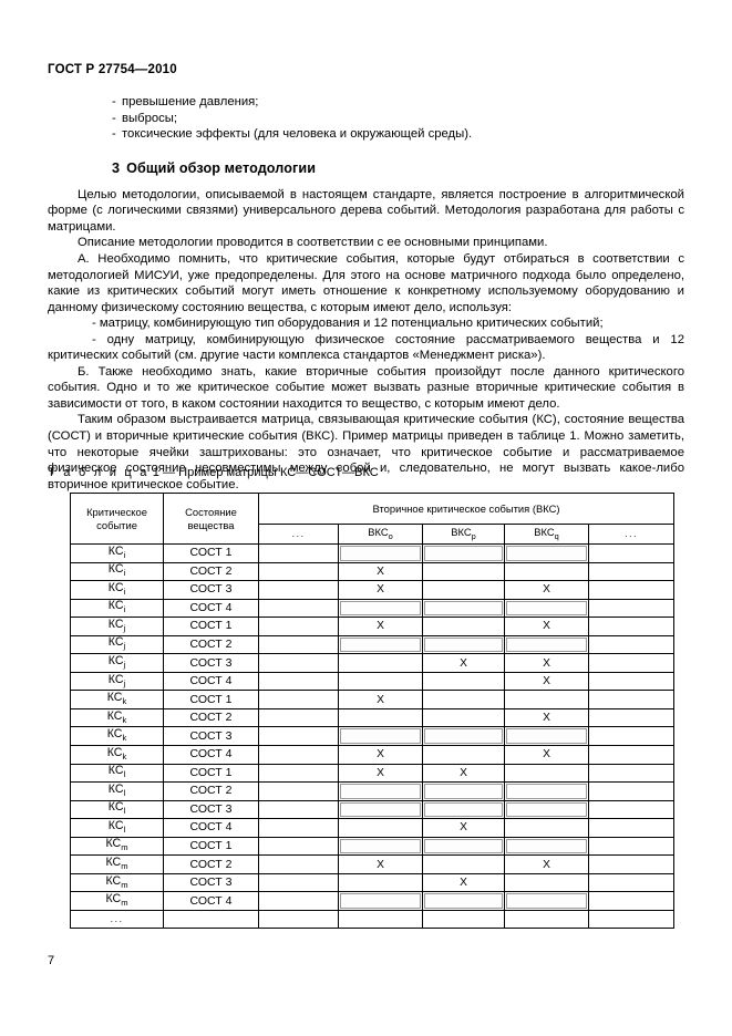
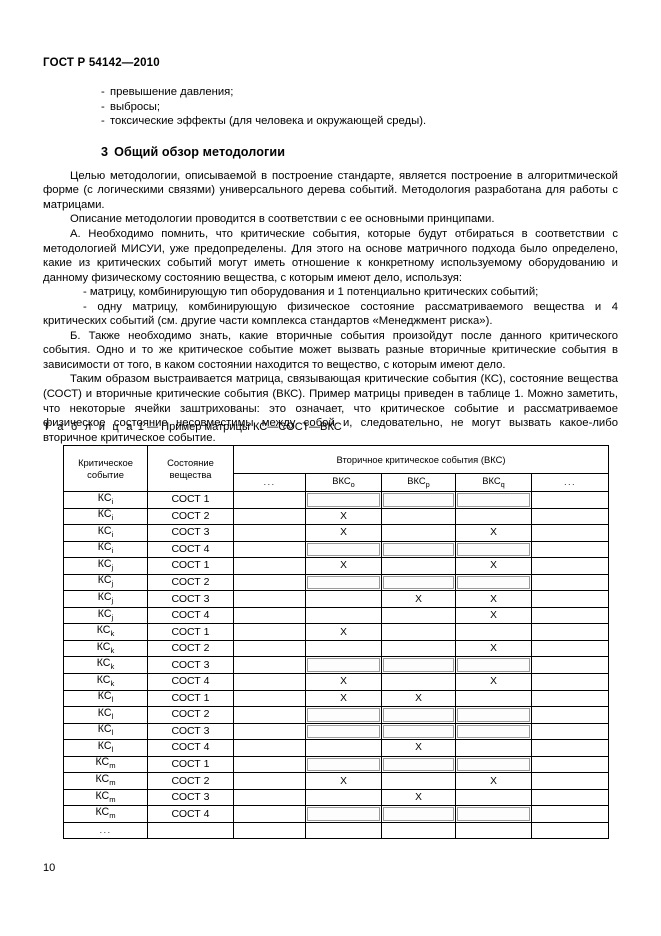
- ГОСТ Р 27754—2010
+ ГОСТ Р 54142—2010
  - превышение давления;
  - выбросы;
  - токсические эффекты (для человека и окружающей среды).
  3 Общий обзор методологии
- Целью методологии, описываемой в настоящем стандарте, является построение в алгоритмической форме (с логическими связями) универсального дерева событий. Методология разработана для работы с матрицами.
+ Целью методологии, описываемой в построение стандарте, является построение в алгоритмической форме (с логическими связями) универсального дерева событий. Методология разработана для работы с матрицами.
  Описание методологии проводится в соответствии с ее основными принципами.
  А. Необходимо помнить, что критические события, которые будут отбираться в соответствии с методологией МИСУИ, уже предопределены. Для этого на основе матричного подхода было определено, какие из критических событий могут иметь отношение к конкретному используемому оборудованию и данному физическому состоянию вещества, с которым имеют дело, используя:
- - матрицу, комбинирующую тип оборудования и 12 потенциально критических событий;
+ - матрицу, комбинирующую тип оборудования и 1 потенциально критических событий;
- - одну матрицу, комбинирующую физическое состояние рассматриваемого вещества и 12 критических событий (см. другие части комплекса стандартов «Менеджмент риска»).
+ - одну матрицу, комбинирующую физическое состояние рассматриваемого вещества и 4 критических событий (см. другие части комплекса стандартов «Менеджмент риска»).
  Б. Также необходимо знать, какие вторичные события произойдут после данного критического события. Одно и то же критическое событие может вызвать разные вторичные критические события в зависимости от того, в каком состоянии находится то вещество, с которым имеют дело.
  Таким образом выстраивается матрица, связывающая критические события (КС), состояние вещества (СОСТ) и вторичные критические события (ВКС). Пример матрицы приведен в таблице 1. Можно заметить, что некоторые ячейки заштрихованы: это означает, что критическое событие и рассматриваемое физическое состояние несовместимы между собой и, следовательно, не могут вызвать какое-либо вторичное критическое событие.
  Т а б л и ц а 1 — Пример матрицы КС—СОСТ—ВКС
  Критическое событие	Состояние вещества	Вторичное критическое события (ВКС)
  ...	ВКСo	ВКСp	ВКСq	...
  КСi	СОСТ 1
  КСi	СОСТ 2		X
  КСi	СОСТ 3		X		X
  КСi	СОСТ 4
  КСj	СОСТ 1		X		X
  КСj	СОСТ 2
  КСj	СОСТ 3			X	X
  КСj	СОСТ 4				X
  КСk	СОСТ 1		X
  КСk	СОСТ 2				X
  КСk	СОСТ 3
  КСk	СОСТ 4		X		X
  КСl	СОСТ 1		X	X
  КСl	СОСТ 2
  КСl	СОСТ 3
  КСl	СОСТ 4			X
  КСm	СОСТ 1
  КСm	СОСТ 2		X		X
  КСm	СОСТ 3			X
  КСm	СОСТ 4
  ...
- 7
+ 10
